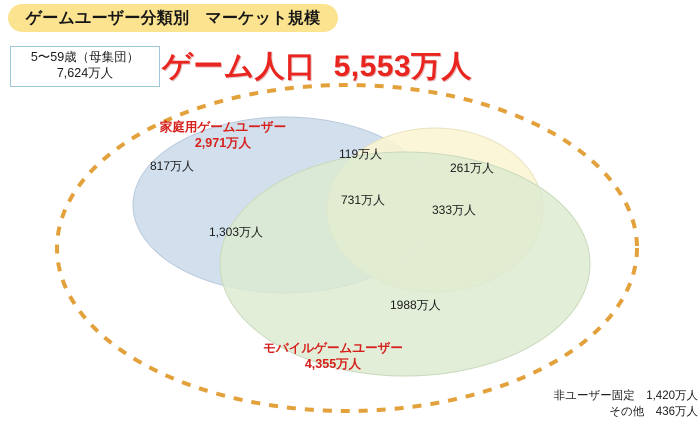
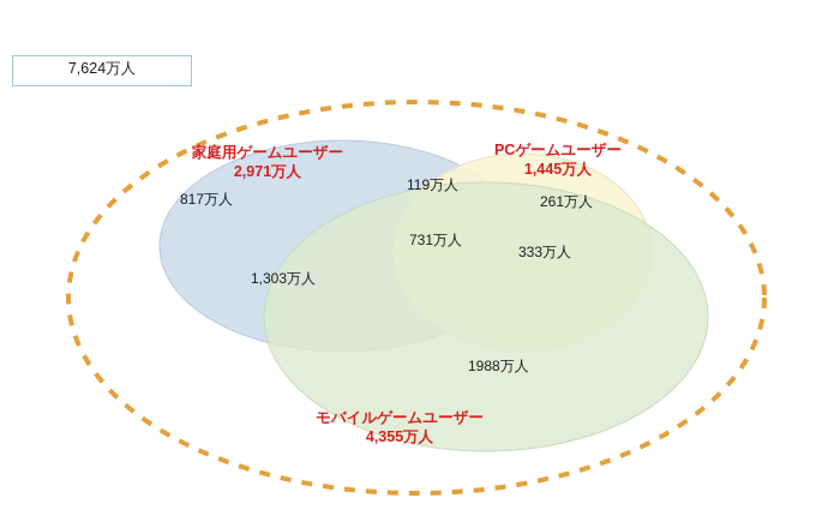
- ゲームユーザー分類別 マーケット規模
- 5〜59歳（母集団）
  7,624万人
- ゲーム人口 5,553万人
  家庭用ゲームユーザー
  2,971万人
+ PCゲームユーザー
+ 1,445万人
  モバイルゲームユーザー
  4,355万人
  817万人
  119万人
  261万人
  731万人
  333万人
  1,303万人
  1988万人
- 非ユーザー固定 1,420万人
- その他 436万人
